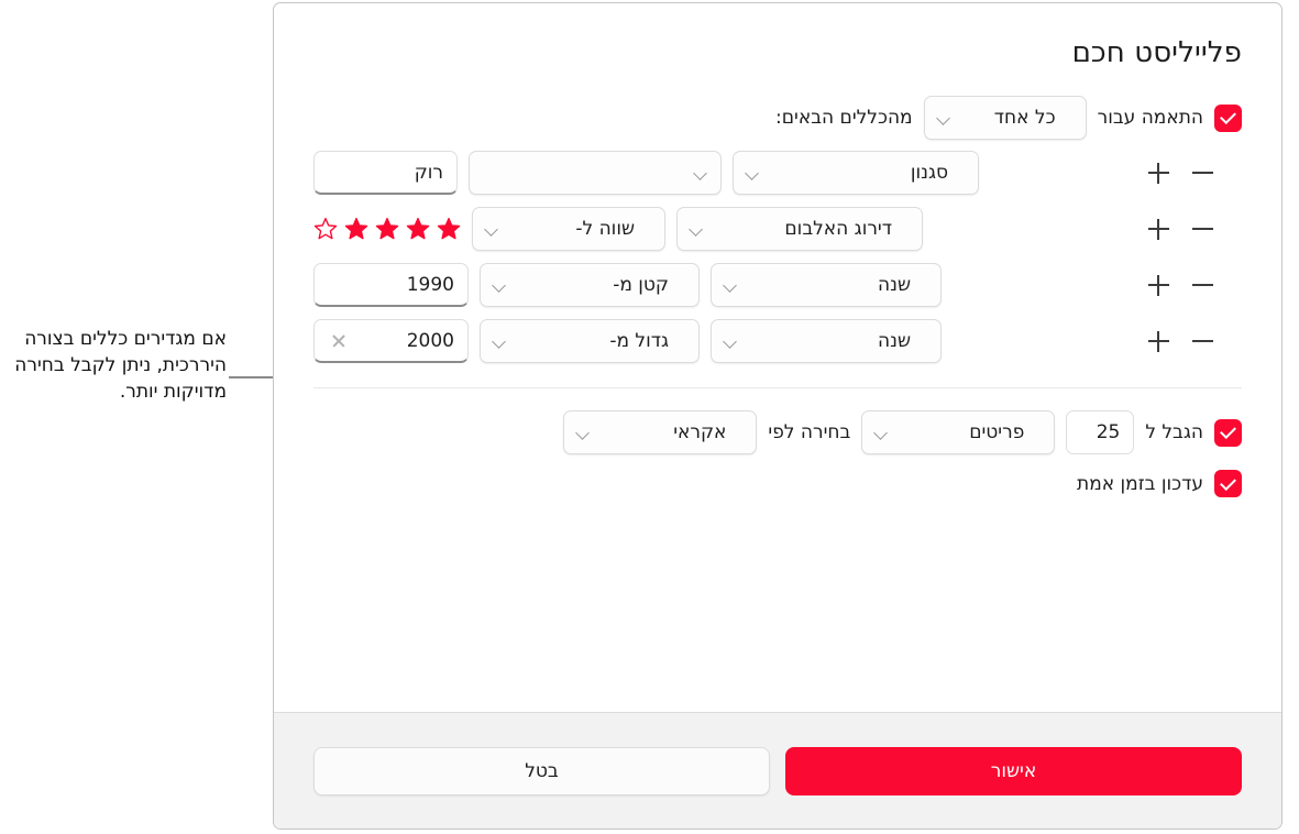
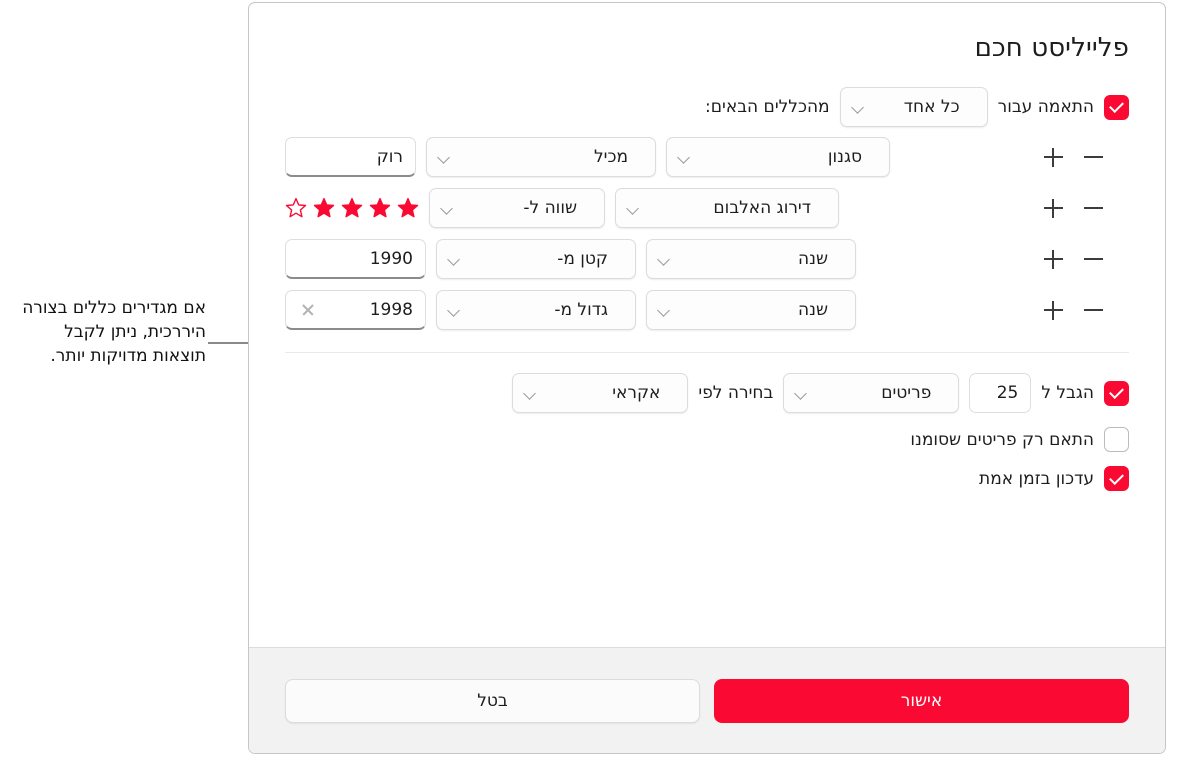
- אם מגדירים כללים בצורה היררכית, ניתן לקבל בחירה מדויקות יותר.
+ אם מגדירים כללים בצורה היררכית, ניתן לקבל תוצאות מדויקות יותר.
  פלייליסט חכם
  התאמה עבור
  כל אחד
  מהכללים הבאים:
  סגנון
+ מכיל
  רוק
  דירוג האלבום
  שווה ל-
  שנה
  קטן מ-
  1990
  שנה
  גדול מ-
- 2000
+ 1998
  הגבל ל
  25
  פריטים
  בחירה לפי
  אקראי
+ התאם רק פריטים שסומנו
  עדכון בזמן אמת
  אישור
  בטל
